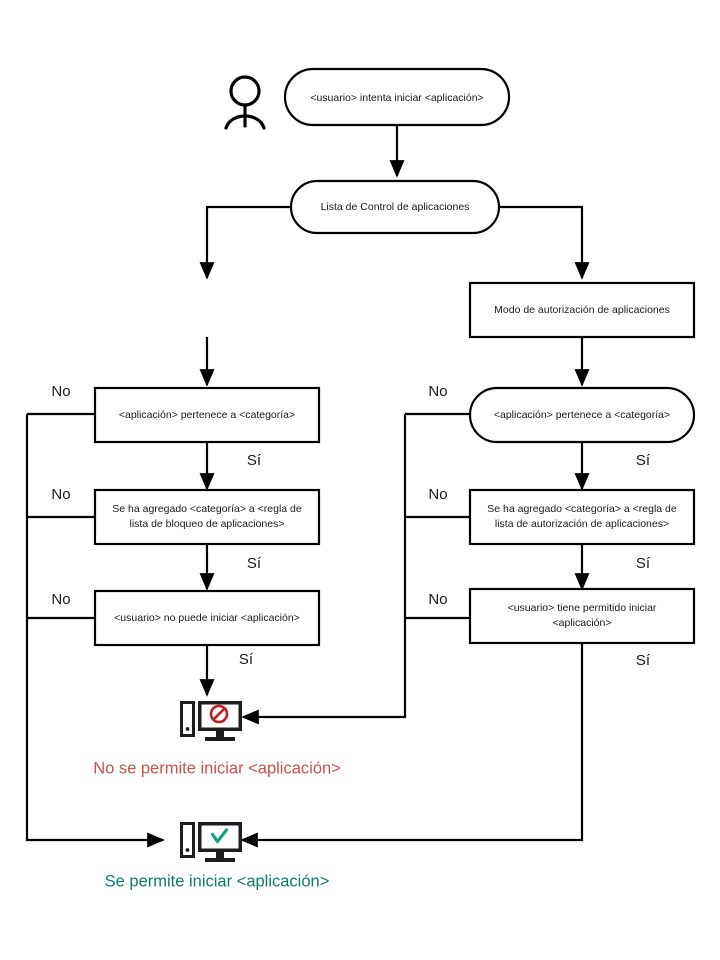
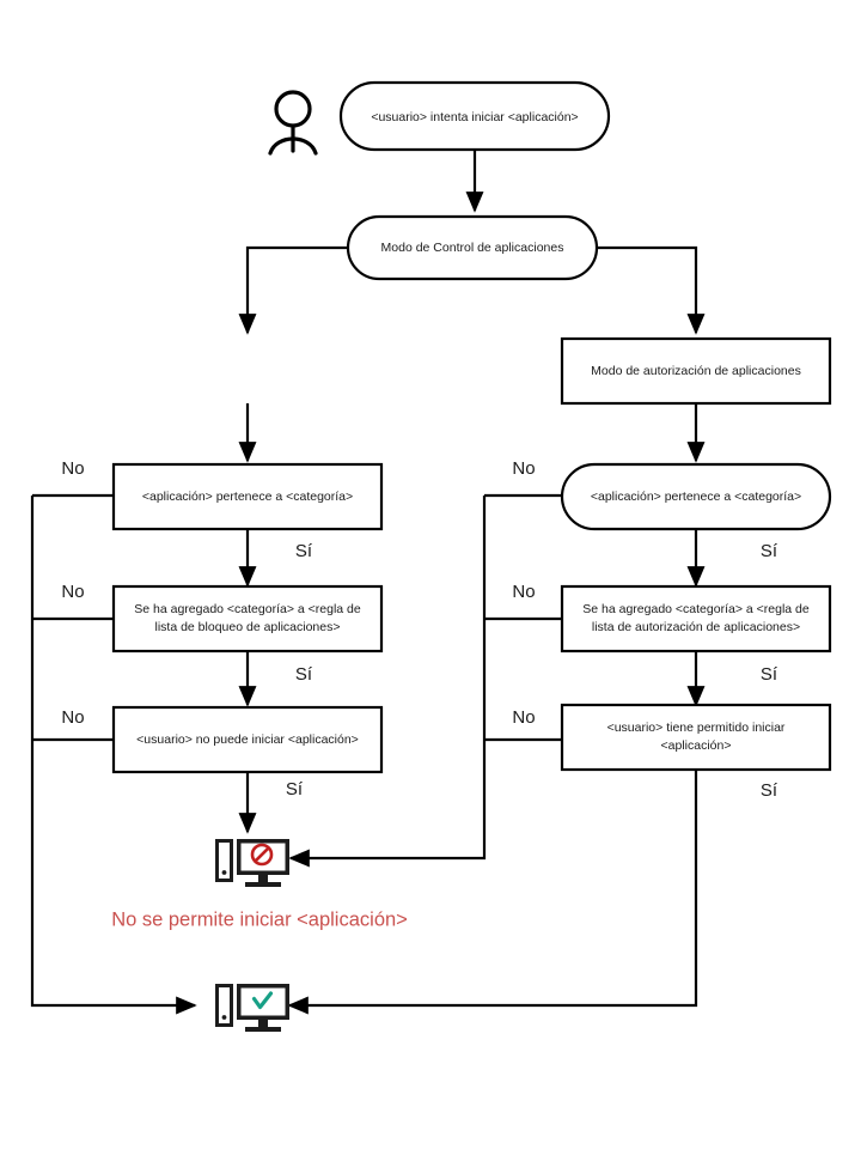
  <usuario> intenta iniciar <aplicación>
- Lista de Control de aplicaciones
+ Modo de Control de aplicaciones
  Modo de autorización de aplicaciones
  <aplicación> pertenece a <categoría>
  <aplicación> pertenece a <categoría>
  No
  No
  Sí
  Sí
  Se ha agregado <categoría> a <regla de
  lista de bloqueo de aplicaciones>
  Se ha agregado <categoría> a <regla de
  lista de autorización de aplicaciones>
  No
  No
  Sí
  Sí
  <usuario> no puede iniciar <aplicación>
  <usuario> tiene permitido iniciar
  <aplicación>
  No
  No
  Sí
  Sí
  No se permite iniciar <aplicación>
- Se permite iniciar <aplicación>
